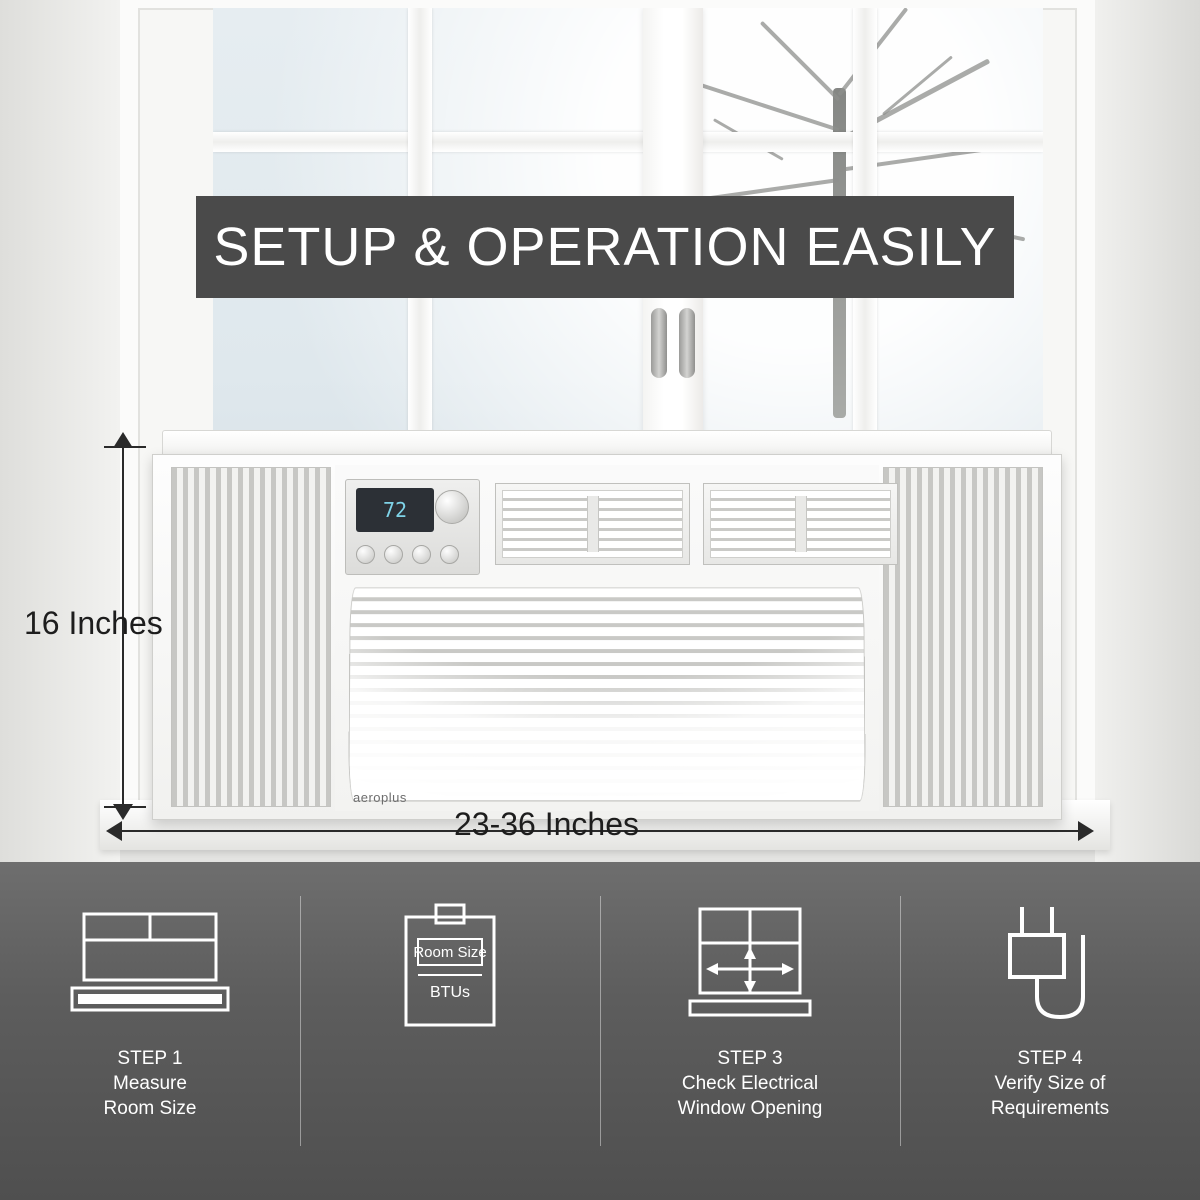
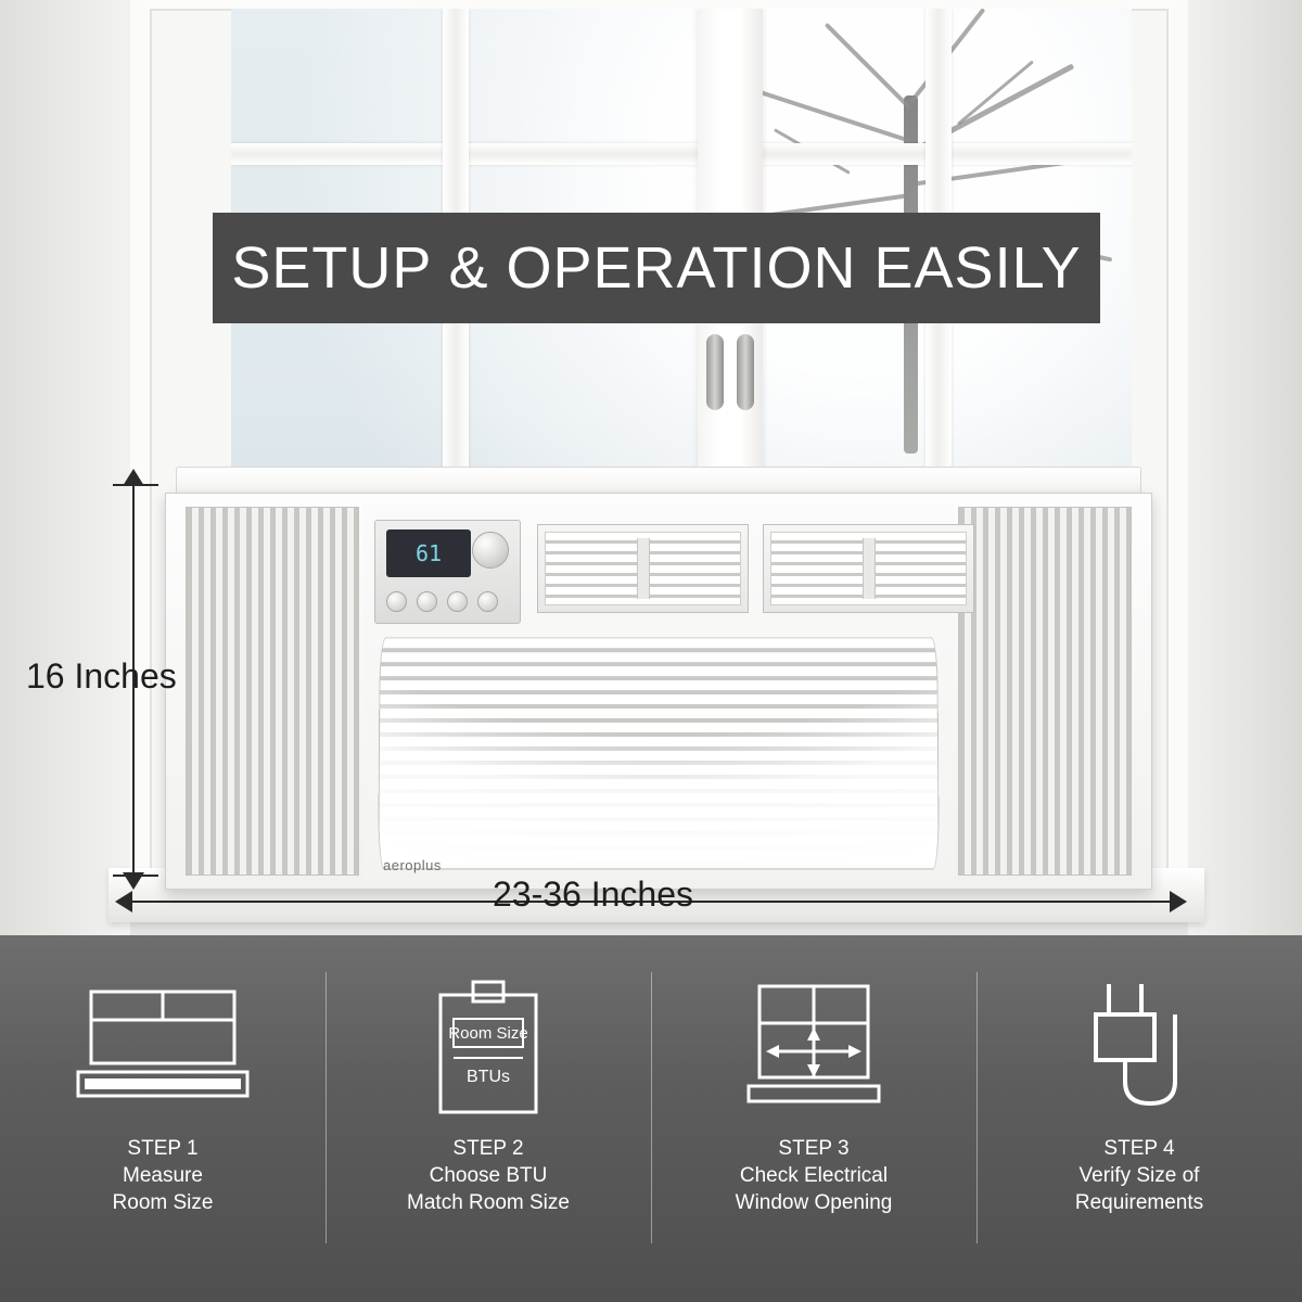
  SETUP & OPERATION EASILY
- 72
+ 61
  aeroplus
  16 Inches
  23-36 Inches
  STEP 1
  Measure
  Room Size
  Room Size
  BTUs
+ STEP 2
+ Choose BTU
+ Match Room Size
  STEP 3
  Check Electrical
  Window Opening
  STEP 4
  Verify Size of
  Requirements
